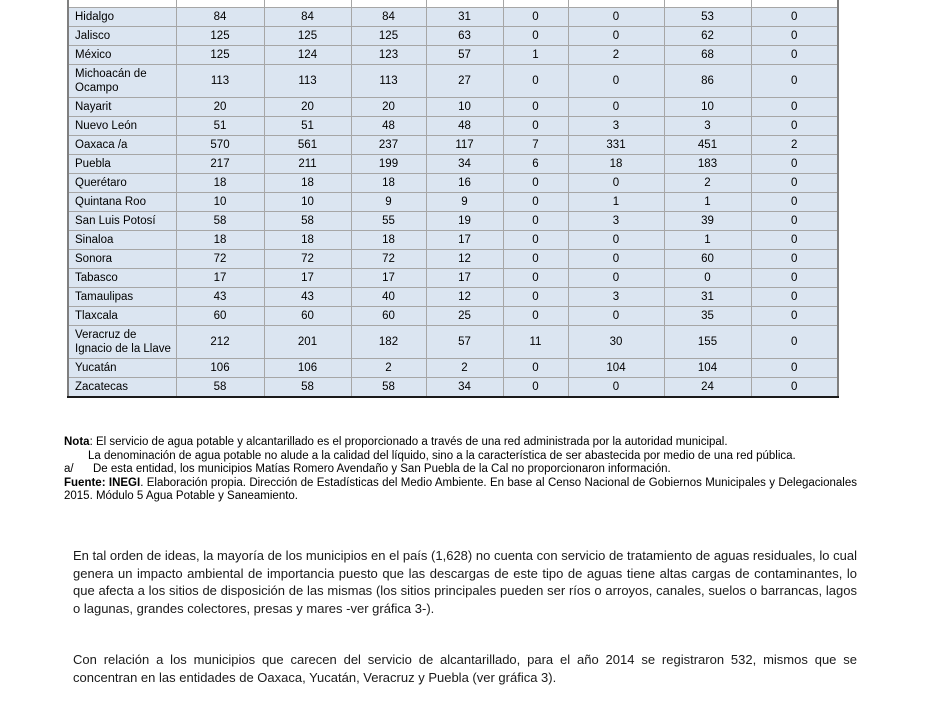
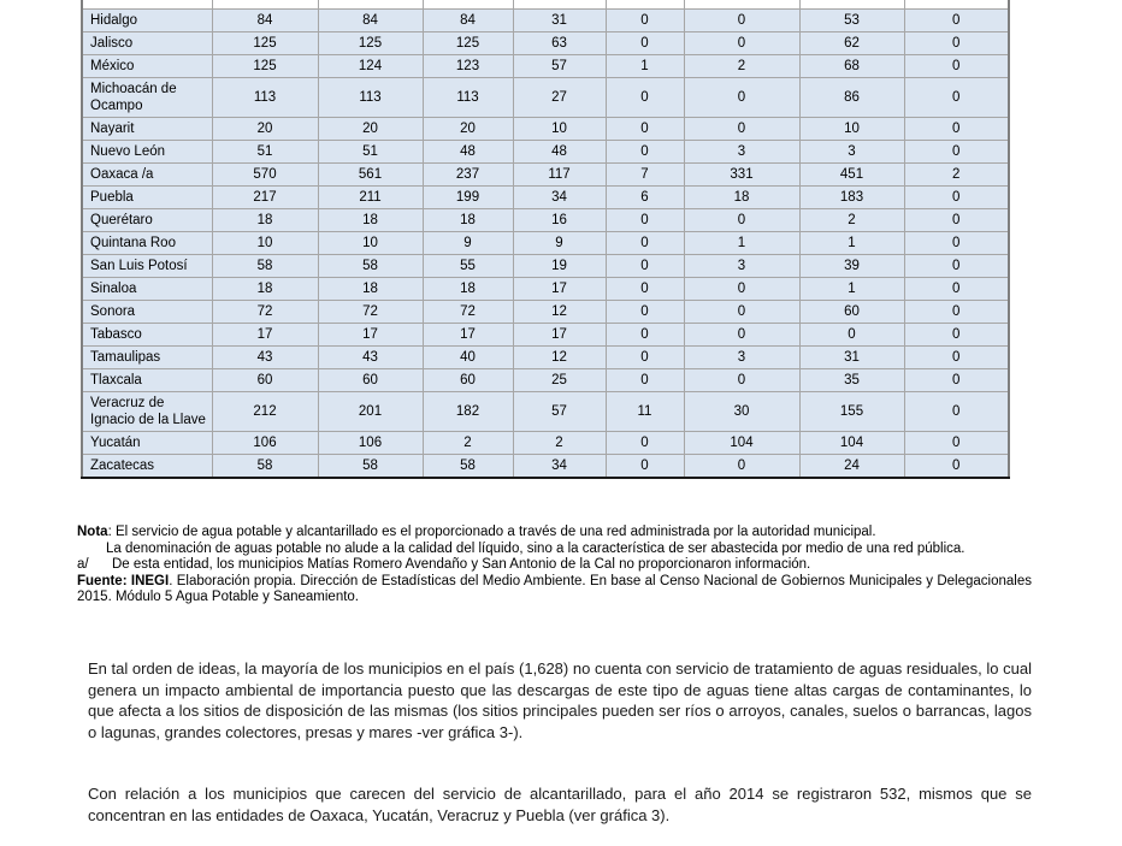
  Hidalgo	84	84	84	31	0	0	53	0
  Jalisco	125	125	125	63	0	0	62	0
  México	125	124	123	57	1	2	68	0
  Michoacán de Ocampo	113	113	113	27	0	0	86	0
  Nayarit	20	20	20	10	0	0	10	0
  Nuevo León	51	51	48	48	0	3	3	0
  Oaxaca /a	570	561	237	117	7	331	451	2
  Puebla	217	211	199	34	6	18	183	0
  Querétaro	18	18	18	16	0	0	2	0
  Quintana Roo	10	10	9	9	0	1	1	0
  San Luis Potosí	58	58	55	19	0	3	39	0
  Sinaloa	18	18	18	17	0	0	1	0
  Sonora	72	72	72	12	0	0	60	0
  Tabasco	17	17	17	17	0	0	0	0
  Tamaulipas	43	43	40	12	0	3	31	0
  Tlaxcala	60	60	60	25	0	0	35	0
  Veracruz de Ignacio de la Llave	212	201	182	57	11	30	155	0
  Yucatán	106	106	2	2	0	104	104	0
  Zacatecas	58	58	58	34	0	0	24	0
  Nota: El servicio de agua potable y alcantarillado es el proporcionado a través de una red administrada por la autoridad municipal.
- La denominación de agua potable no alude a la calidad del líquido, sino a la característica de ser abastecida por medio de una red pública.
+ La denominación de aguas potable no alude a la calidad del líquido, sino a la característica de ser abastecida por medio de una red pública.
  a/
- De esta entidad, los municipios Matías Romero Avendaño y San Puebla de la Cal no proporcionaron información.
+ De esta entidad, los municipios Matías Romero Avendaño y San Antonio de la Cal no proporcionaron información.
  Fuente: INEGI. Elaboración propia. Dirección de Estadísticas del Medio Ambiente. En base al Censo Nacional de Gobiernos Municipales y Delegacionales 2015. Módulo 5 Agua Potable y Saneamiento.
  En tal orden de ideas, la mayoría de los municipios en el país (1,628) no cuenta con servicio de tratamiento de aguas residuales, lo cual genera un impacto ambiental de importancia puesto que las descargas de este tipo de aguas tiene altas cargas de contaminantes, lo que afecta a los sitios de disposición de las mismas (los sitios principales pueden ser ríos o arroyos, canales, suelos o barrancas, lagos o lagunas, grandes colectores, presas y mares -ver gráfica 3-).
  Con relación a los municipios que carecen del servicio de alcantarillado, para el año 2014 se registraron 532, mismos que se concentran en las entidades de Oaxaca, Yucatán, Veracruz y Puebla (ver gráfica 3).
